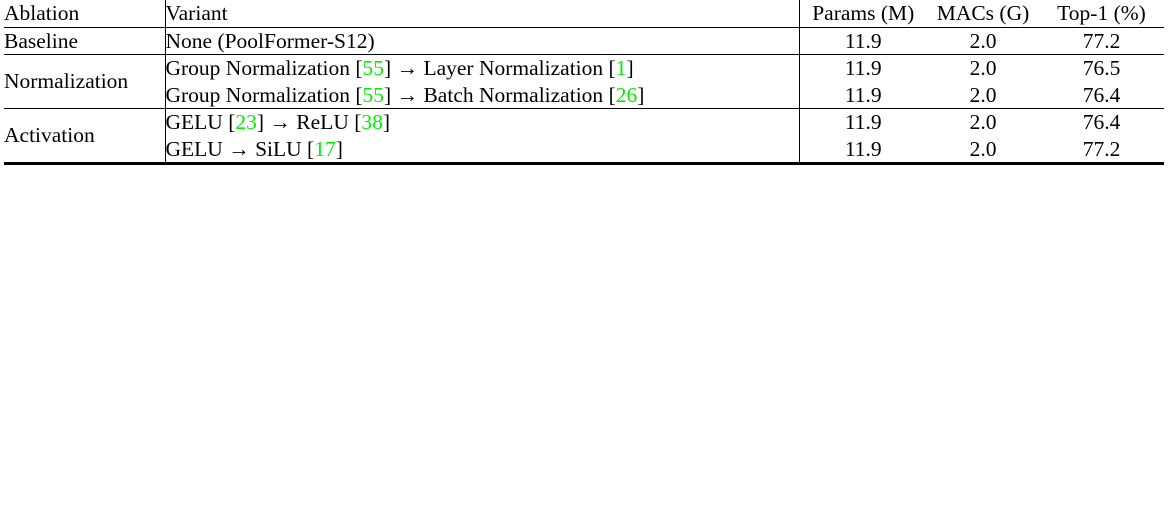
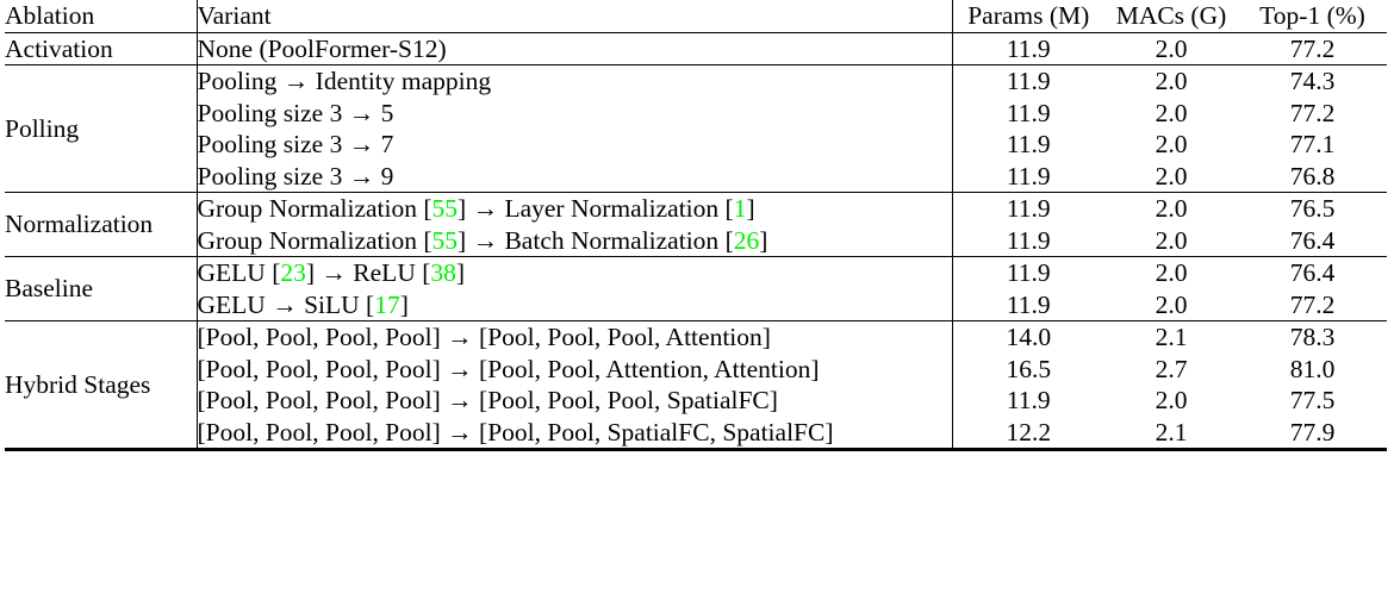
  Ablation	Variant	Params (M)	MACs (G)	Top-1 (%)
- Baseline	None (PoolFormer-S12)	11.9	2.0	77.2
+ Activation	None (PoolFormer-S12)	11.9	2.0	77.2
+ Polling	Pooling → Identity mappingPooling size 3 → 5Pooling size 3 → 7Pooling size 3 → 9	11.911.911.911.9	2.02.02.02.0	74.377.277.176.8
  Normalization	Group Normalization [55] → Layer Normalization [1]Group Normalization [55] → Batch Normalization [26]	11.911.9	2.02.0	76.576.4
- Activation	GELU [23] → ReLU [38]GELU → SiLU [17]	11.911.9	2.02.0	76.477.2
+ Baseline	GELU [23] → ReLU [38]GELU → SiLU [17]	11.911.9	2.02.0	76.477.2
+ Hybrid Stages	[Pool, Pool, Pool, Pool] → [Pool, Pool, Pool, Attention][Pool, Pool, Pool, Pool] → [Pool, Pool, Attention, Attention][Pool, Pool, Pool, Pool] → [Pool, Pool, Pool, SpatialFC][Pool, Pool, Pool, Pool] → [Pool, Pool, SpatialFC, SpatialFC]	14.016.511.912.2	2.12.72.02.1	78.381.077.577.9
